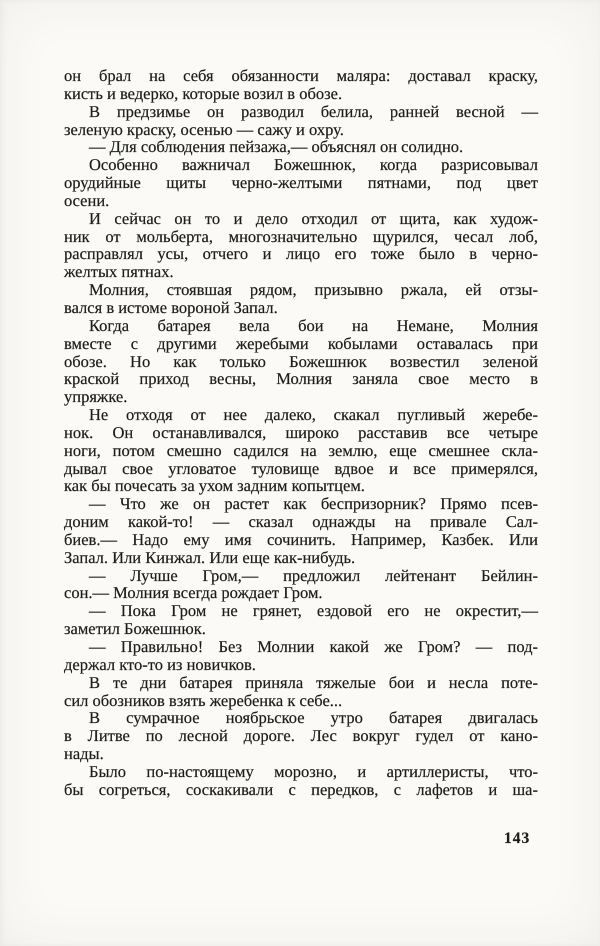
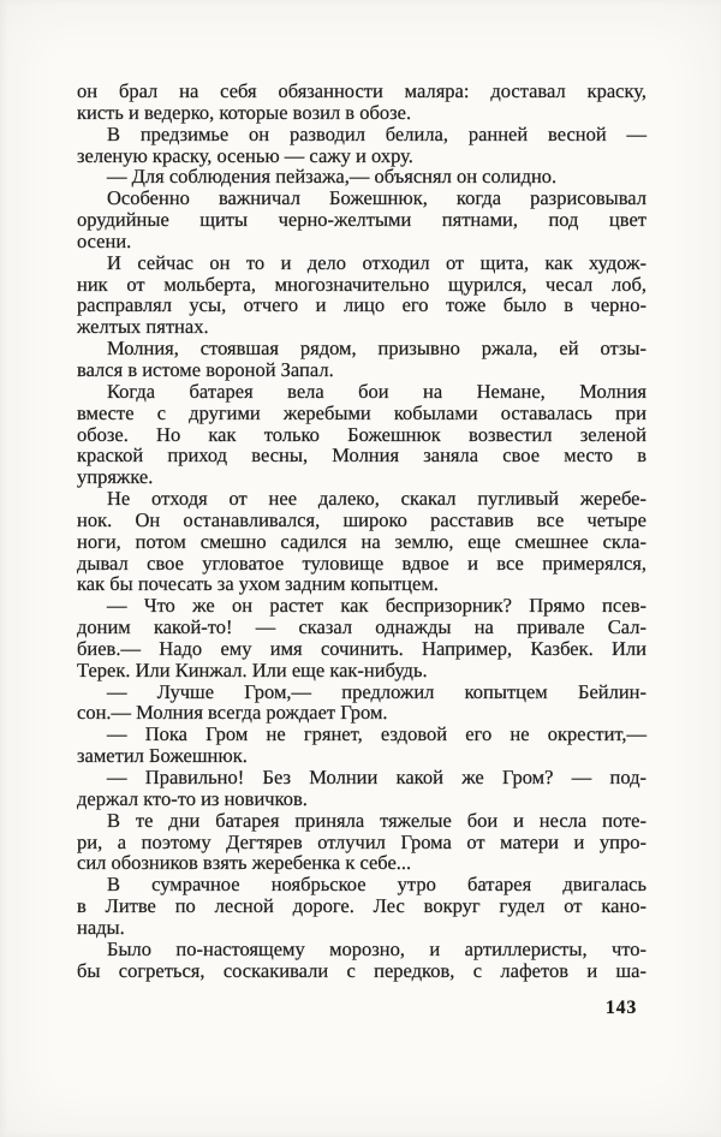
  он брал на себя обязанности маляра: доставал краску,
  кисть и ведерко, которые возил в обозе.
  В предзимье он разводил белила, ранней весной —
  зеленую краску, осенью — сажу и охру.
  — Для соблюдения пейзажа,— объяснял он солидно.
  Особенно важничал Божешнюк, когда разрисовывал
  орудийные щиты черно-желтыми пятнами, под цвет
  осени.
  И сейчас он то и дело отходил от щита, как худож-
  ник от мольберта, многозначительно щурился, чесал лоб,
  расправлял усы, отчего и лицо его тоже было в черно-
  желтых пятнах.
  Молния, стоявшая рядом, призывно ржала, ей отзы-
  вался в истоме вороной Запал.
  Когда батарея вела бои на Немане, Молния
  вместе с другими жеребыми кобылами оставалась при
  обозе. Но как только Божешнюк возвестил зеленой
  краской приход весны, Молния заняла свое место в
  упряжке.
  Не отходя от нее далеко, скакал пугливый жеребе-
  нок. Он останавливался, широко расставив все четыре
  ноги, потом смешно садился на землю, еще смешнее скла-
  дывал свое угловатое туловище вдвое и все примерялся,
  как бы почесать за ухом задним копытцем.
  — Что же он растет как беспризорник? Прямо псев-
  доним какой-то! — сказал однажды на привале Сал-
  биев.— Надо ему имя сочинить. Например, Казбек. Или
- Запал. Или Кинжал. Или еще как-нибудь.
+ Терек. Или Кинжал. Или еще как-нибудь.
- — Лучше Гром,— предложил лейтенант Бейлин-
+ — Лучше Гром,— предложил копытцем Бейлин-
  сон.— Молния всегда рождает Гром.
  — Пока Гром не грянет, ездовой его не окрестит,—
  заметил Божешнюк.
  — Правильно! Без Молнии какой же Гром? — под-
  держал кто-то из новичков.
  В те дни батарея приняла тяжелые бои и несла поте-
+ ри, а поэтому Дегтярев отлучил Грома от матери и упро-
  сил обозников взять жеребенка к себе...
  В сумрачное ноябрьское утро батарея двигалась
  в Литве по лесной дороге. Лес вокруг гудел от кано-
  нады.
  Было по-настоящему морозно, и артиллеристы, что-
  бы согреться, соскакивали с передков, с лафетов и ша-
  143
